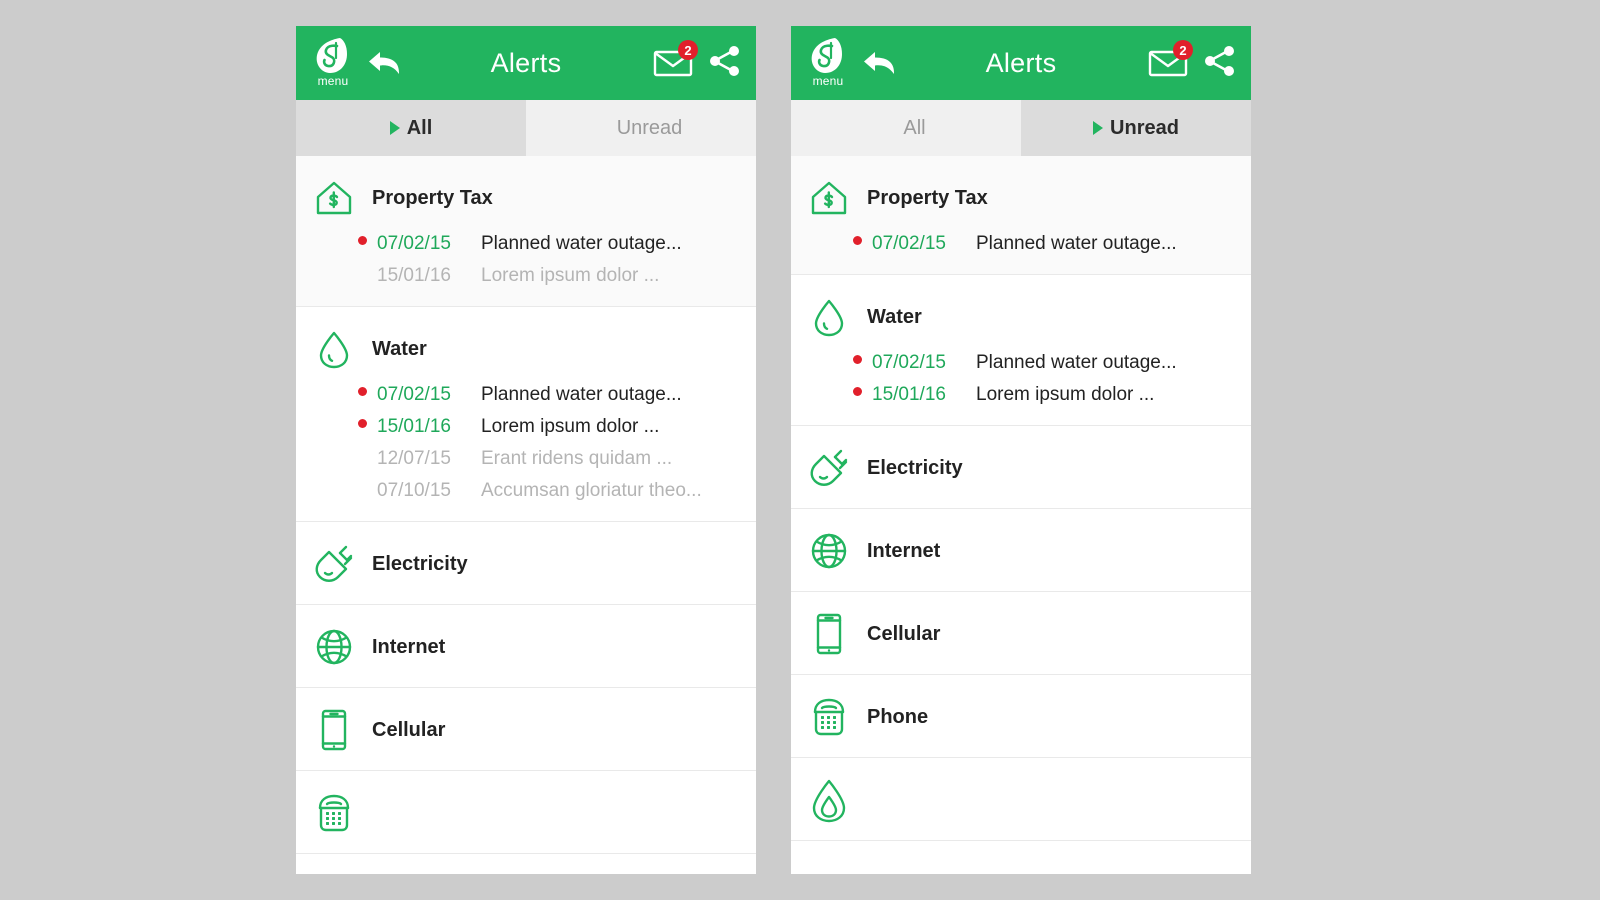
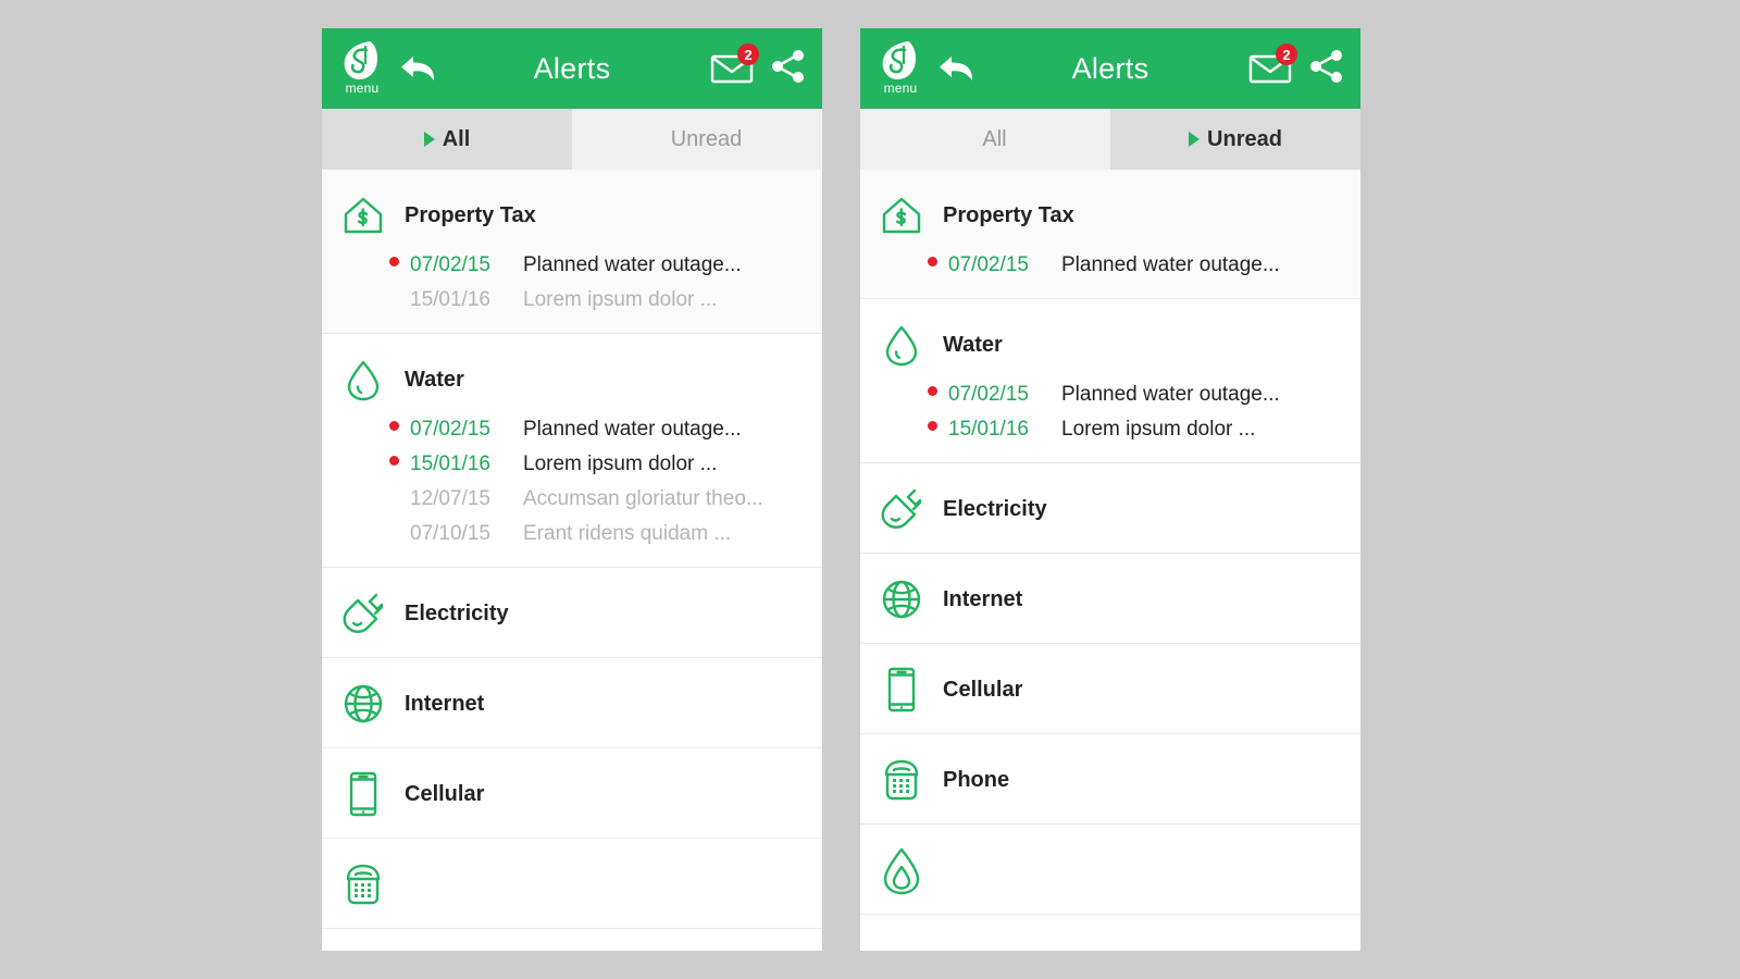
  menu
  Alerts
  2
  All
  Unread
  Property Tax
  07/02/15
  Planned water outage...
  15/01/16
  Lorem ipsum dolor ...
  Water
  07/02/15
  Planned water outage...
  15/01/16
  Lorem ipsum dolor ...
  12/07/15
- Erant ridens quidam ...
+ Accumsan gloriatur theo...
  07/10/15
- Accumsan gloriatur theo...
+ Erant ridens quidam ...
  Electricity
  Internet
  Cellular
  menu
  Alerts
  2
  All
  Unread
  Property Tax
  07/02/15
  Planned water outage...
  Water
  07/02/15
  Planned water outage...
  15/01/16
  Lorem ipsum dolor ...
  Electricity
  Internet
  Cellular
  Phone
